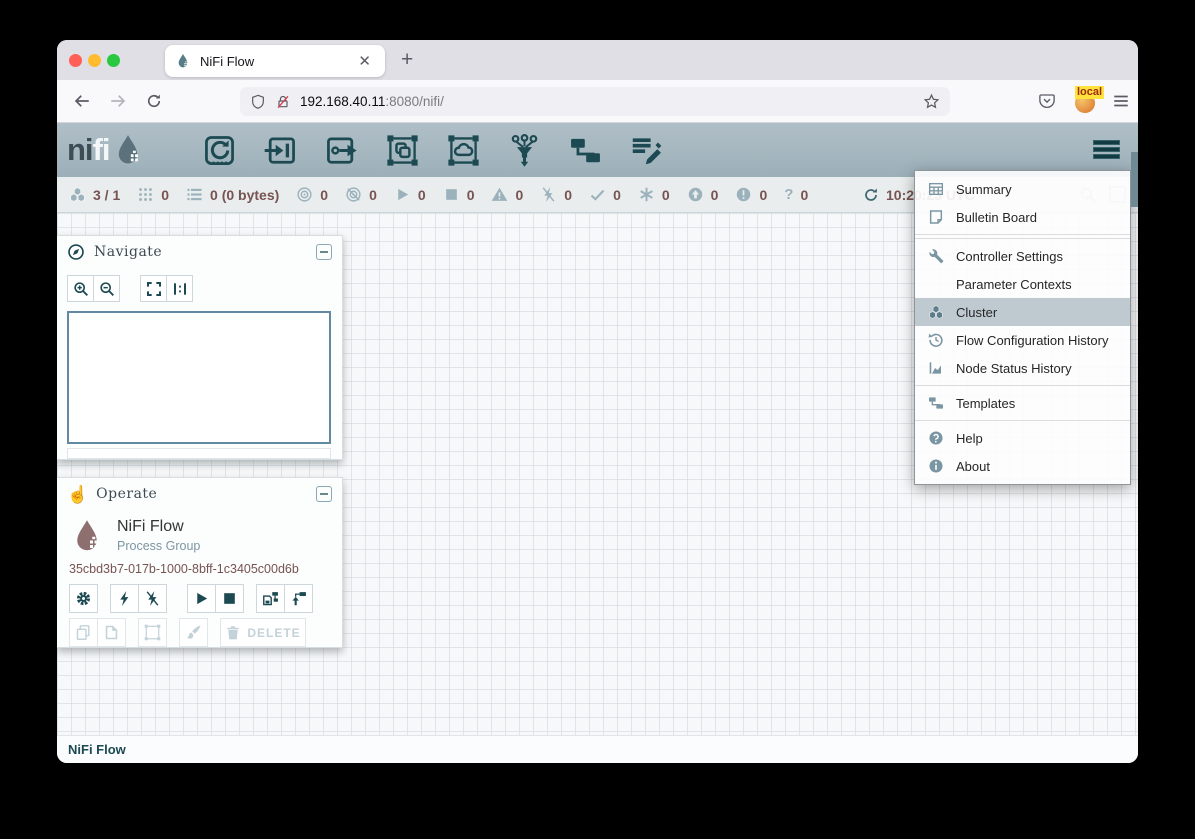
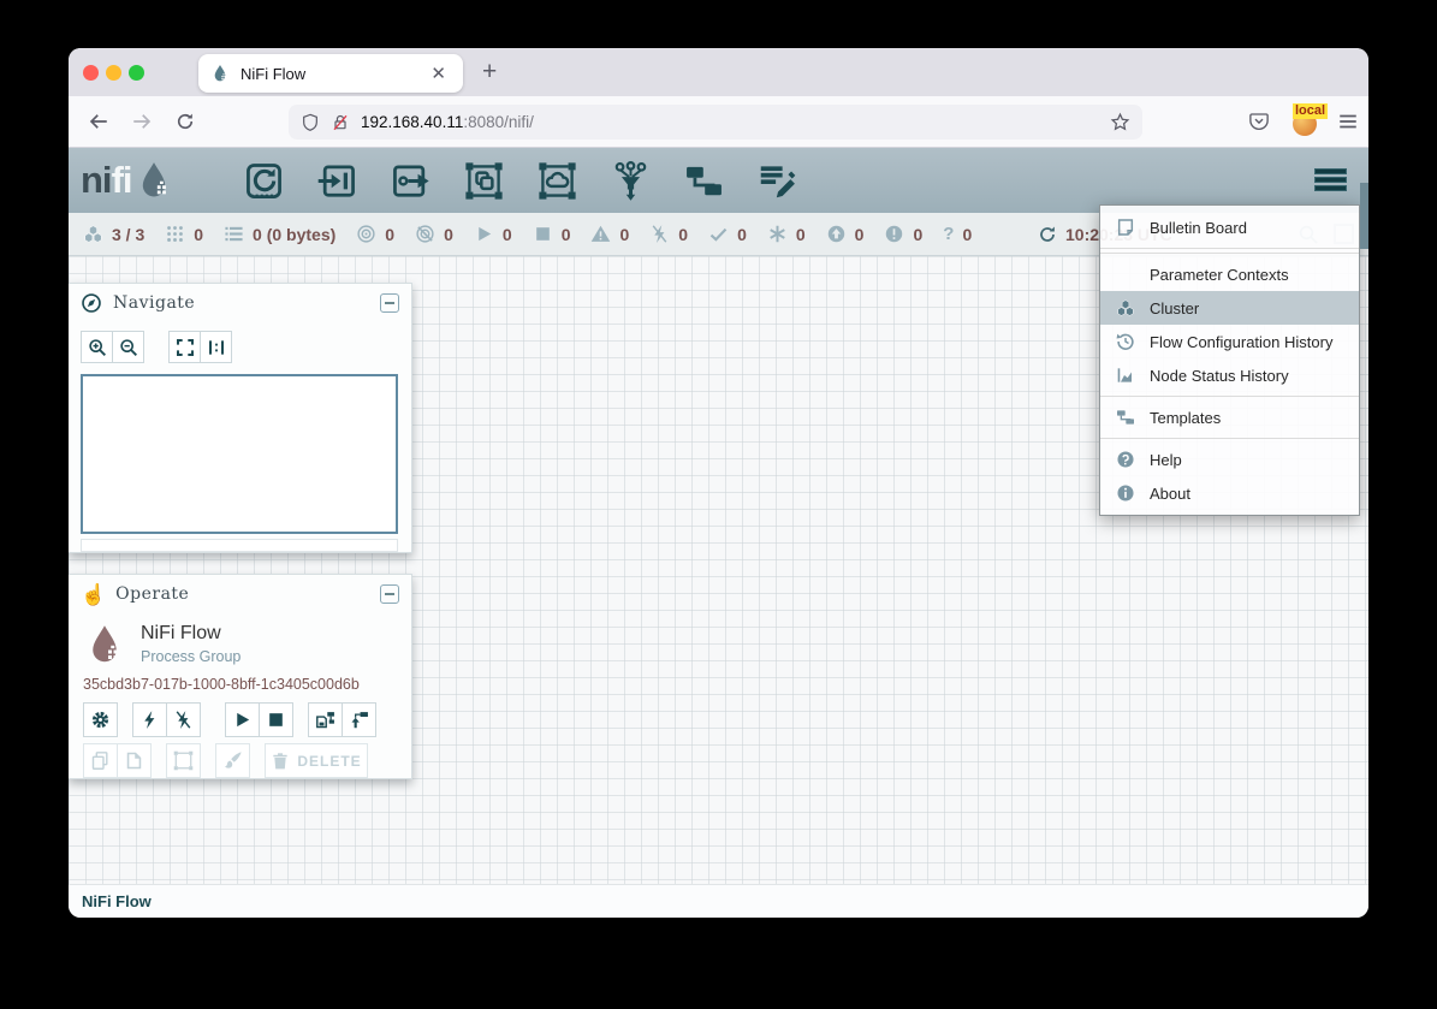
  NiFi Flow
  ✕
  +
  192.168.40.11
  :8080/nifi/
  local
  ni
  fi
- 3 / 1
+ 3 / 3
  0
  0 (0 bytes)
  0
  0
  0
  0
  0
  0
  0
  0
  0
  0
  ?
  0
  NiFi Flow
  Navigate
  ☝
  Operate
  NiFi Flow
  Process Group
  35cbd3b7-017b-1000-8bff-1c3405c00d6b
  DELETE
- Summary
  Bulletin Board
- Controller Settings
  Parameter Contexts
  Cluster
  Flow Configuration History
  Node Status History
  Templates
  Help
  About
